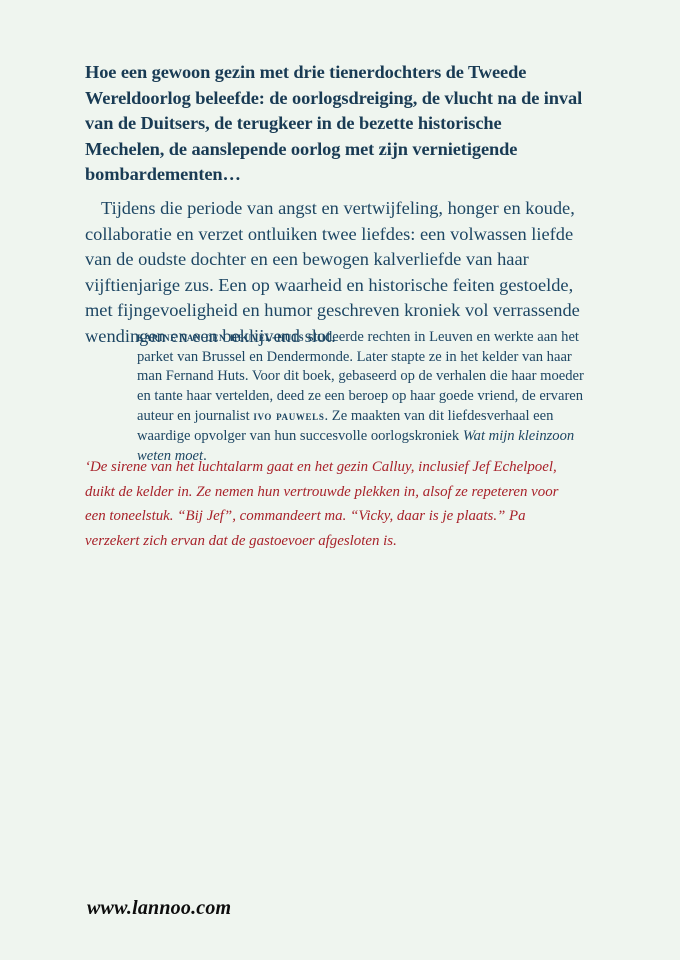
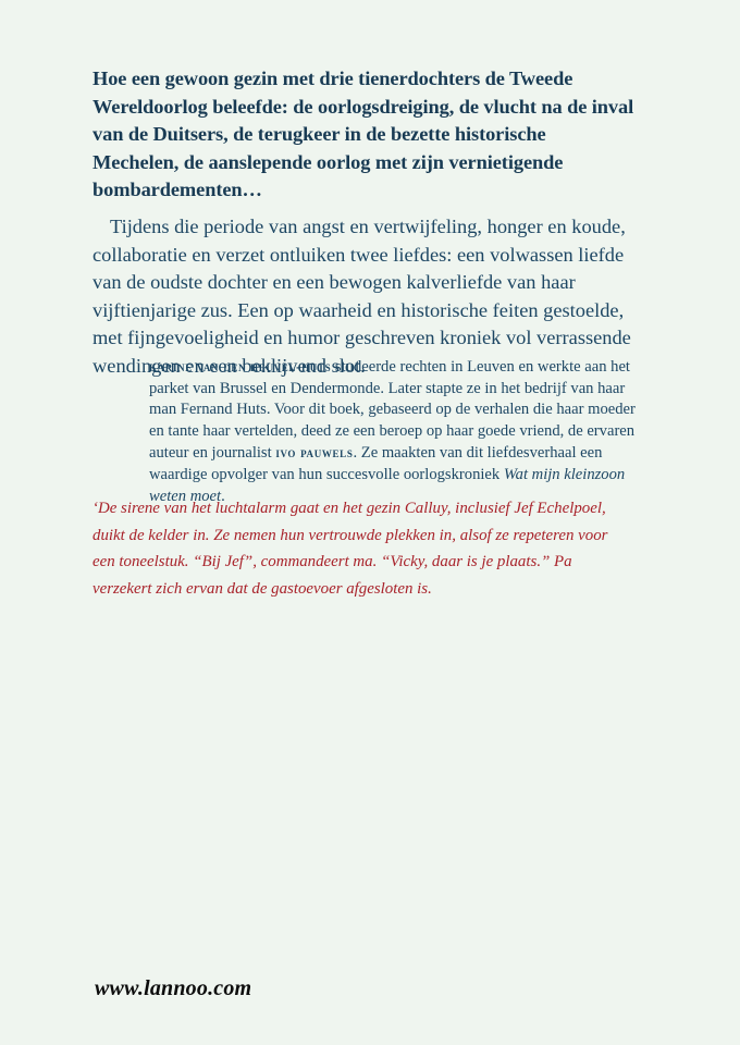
  Hoe een gewoon gezin met drie tienerdochters de Tweede Wereldoorlog beleefde: de oorlogsdreiging, de vlucht na de inval van de Duitsers, de terugkeer in de bezette historische Mechelen, de aanslepende oorlog met zijn vernietigende bombardementen…
  Tijdens die periode van angst en vertwijfeling, honger en koude, collaboratie en verzet ontluiken twee liefdes: een volwassen liefde van de oudste dochter en een bewogen kalverliefde van haar vijftienjarige zus. Een op waarheid en historische feiten gestoelde, met fijngevoeligheid en humor geschreven kroniek vol verrassende wendingen en een beklijvend slot.
- karine van den heuvel-huts studeerde rechten in Leuven en werkte aan het parket van Brussel en Dendermonde. Later stapte ze in het kelder van haar man Fernand Huts. Voor dit boek, gebaseerd op de verhalen die haar moeder en tante haar vertelden, deed ze een beroep op haar goede vriend, de ervaren auteur en journalist ivo pauwels. Ze maakten van dit liefdesverhaal een waardige opvolger van hun succesvolle oorlogskroniek Wat mijn kleinzoon weten moet.
+ karine van den heuvel-huts studeerde rechten in Leuven en werkte aan het parket van Brussel en Dendermonde. Later stapte ze in het bedrijf van haar man Fernand Huts. Voor dit boek, gebaseerd op de verhalen die haar moeder en tante haar vertelden, deed ze een beroep op haar goede vriend, de ervaren auteur en journalist ivo pauwels. Ze maakten van dit liefdesverhaal een waardige opvolger van hun succesvolle oorlogskroniek Wat mijn kleinzoon weten moet.
  ‘De sirene van het luchtalarm gaat en het gezin Calluy, inclusief Jef Echelpoel, duikt de kelder in. Ze nemen hun vertrouwde plekken in, alsof ze repeteren voor een toneelstuk. “Bij Jef”, commandeert ma. “Vicky, daar is je plaats.” Pa verzekert zich ervan dat de gastoevoer afgesloten is.
  www.lannoo.com
